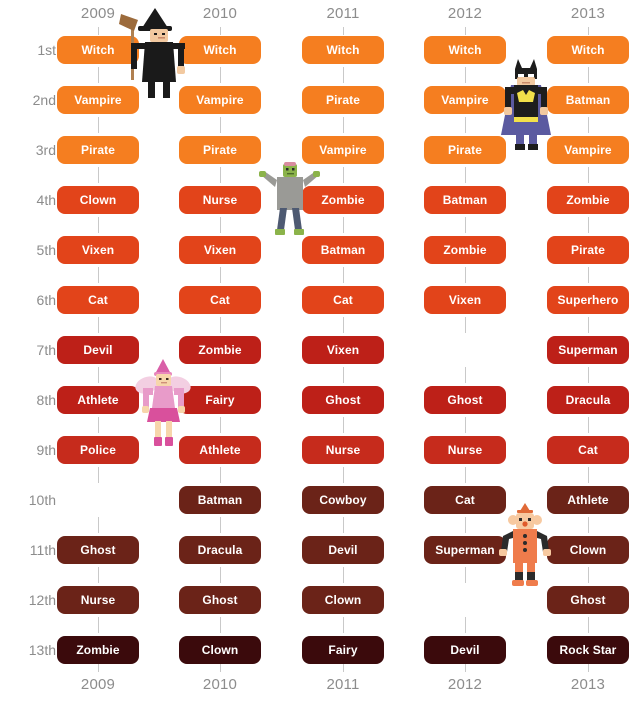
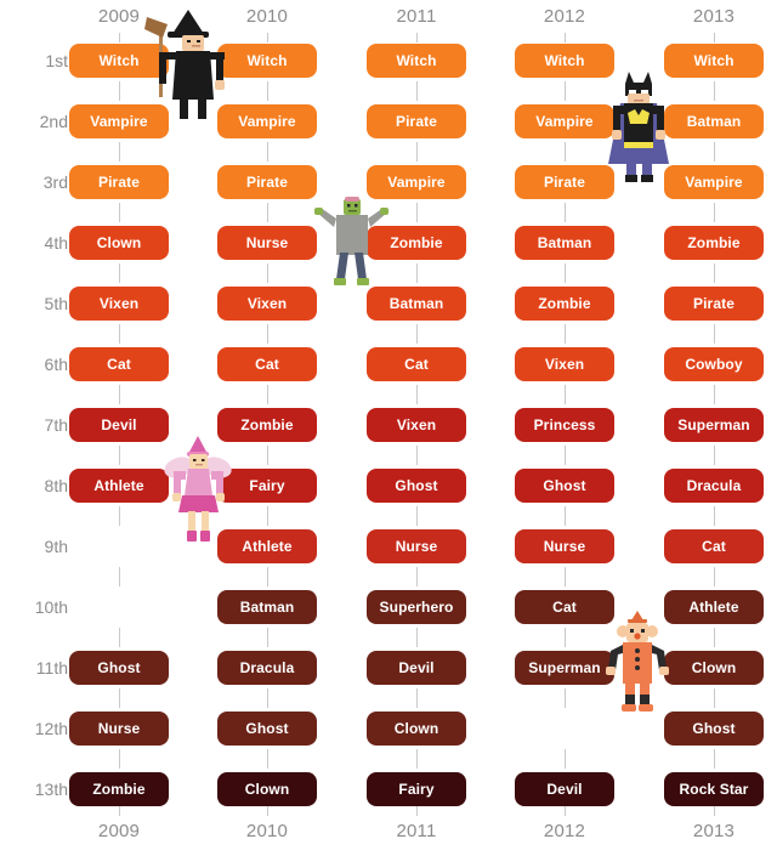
  2009
  2009
  2010
  2010
  2011
  2011
  2012
  2012
  2013
  2013
  1st
  2nd
  3rd
  4th
  5th
  6th
  7th
  8th
  9th
  10th
  11th
  12th
  13th
  Witch
  Vampire
  Pirate
  Clown
  Vixen
  Cat
  Devil
  Athlete
- Police
  Ghost
  Nurse
  Zombie
  Witch
  Vampire
  Pirate
  Nurse
  Vixen
  Cat
  Zombie
  Fairy
  Athlete
  Batman
  Dracula
  Ghost
  Clown
  Witch
  Pirate
  Vampire
  Zombie
  Batman
  Cat
  Vixen
  Ghost
  Nurse
- Cowboy
+ Superhero
  Devil
  Clown
  Fairy
  Witch
  Vampire
  Pirate
  Batman
  Zombie
  Vixen
+ Princess
  Ghost
  Nurse
  Cat
  Superman
  Devil
  Witch
  Batman
  Vampire
  Zombie
  Pirate
- Superhero
+ Cowboy
  Superman
  Dracula
  Cat
  Athlete
  Clown
  Ghost
  Rock Star
